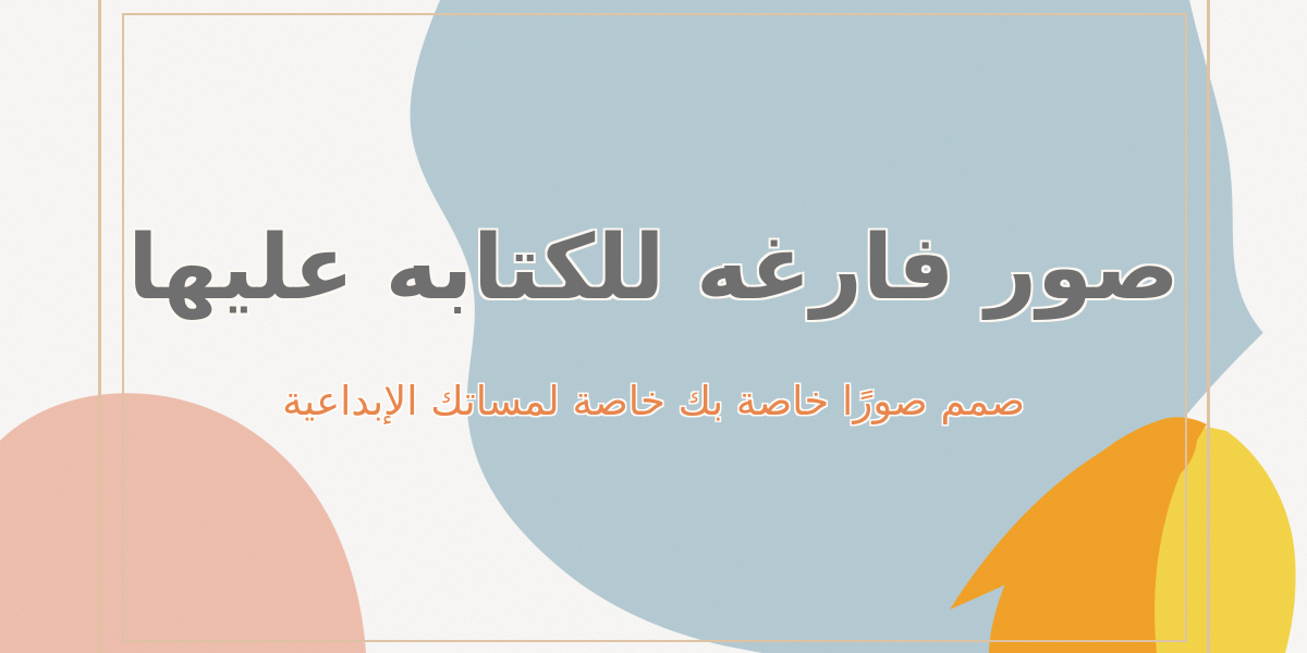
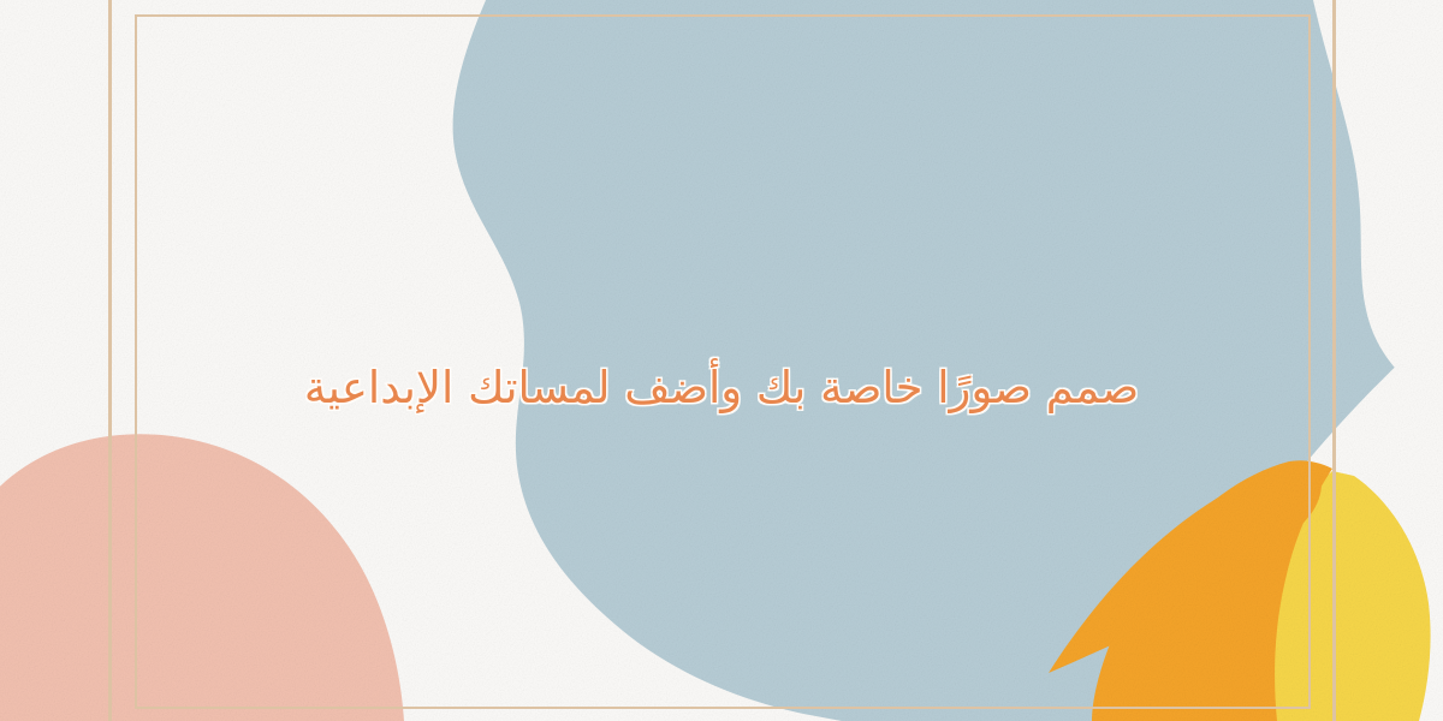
- صور فارغه للكتابه عليها
- صمم صورًا خاصة بك خاصة لمساتك الإبداعية
+ صمم صورًا خاصة بك وأضف لمساتك الإبداعية
